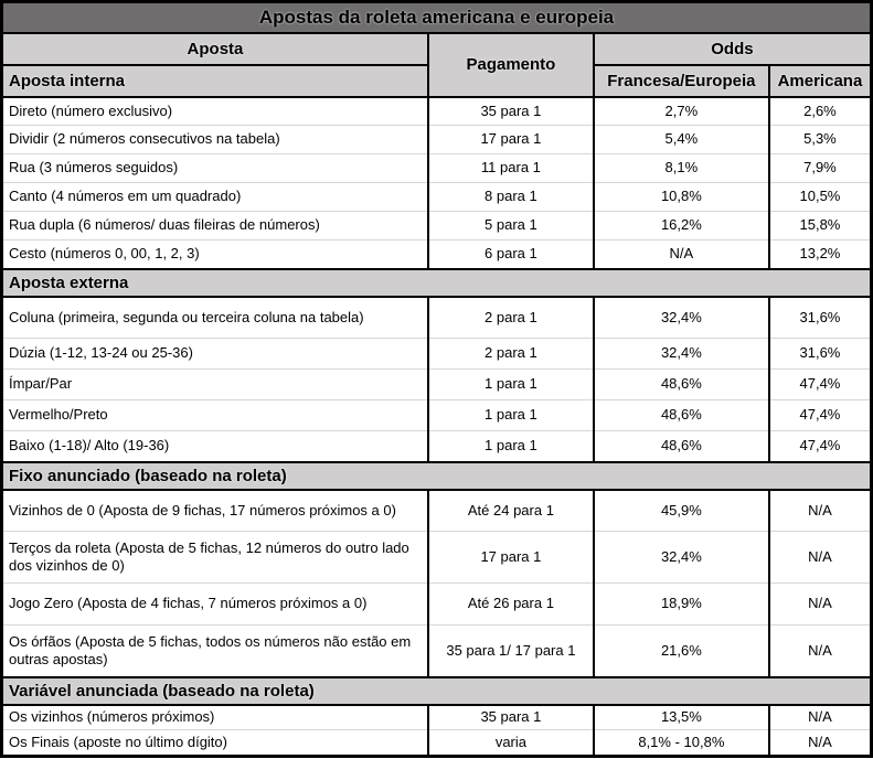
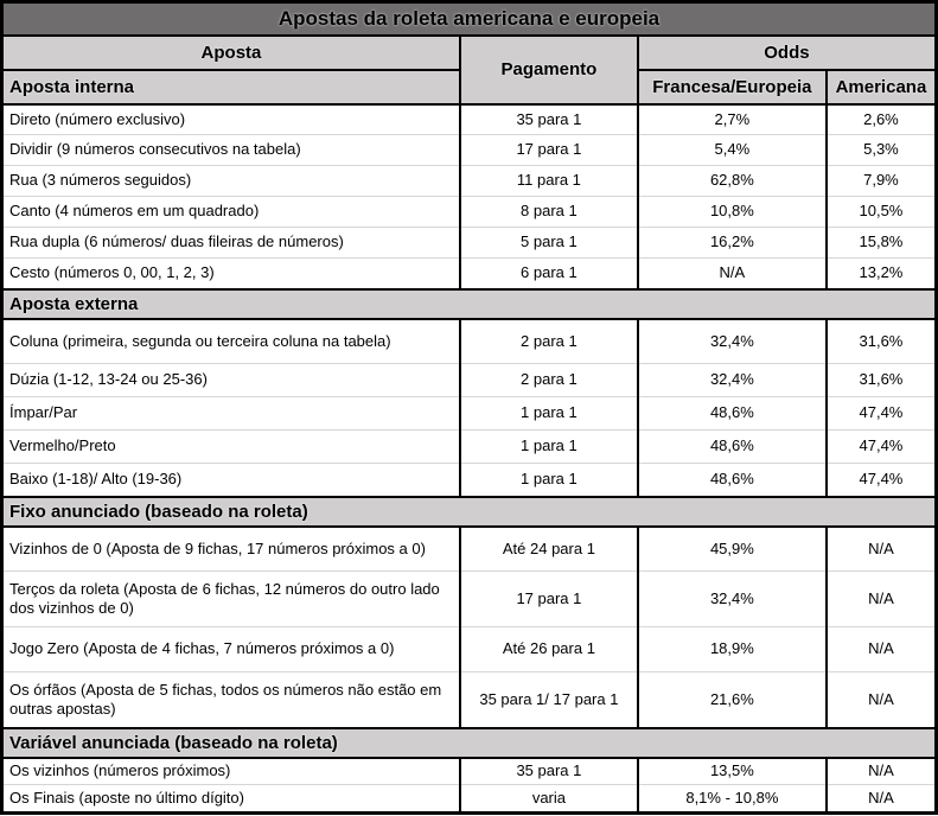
  Apostas da roleta americana e europeia
  Aposta	Pagamento	Odds
  Aposta interna	Francesa/Europeia	Americana
  Direto (número exclusivo)	35 para 1	2,7%	2,6%
- Dividir (2 números consecutivos na tabela)	17 para 1	5,4%	5,3%
+ Dividir (9 números consecutivos na tabela)	17 para 1	5,4%	5,3%
- Rua (3 números seguidos)	11 para 1	8,1%	7,9%
+ Rua (3 números seguidos)	11 para 1	62,8%	7,9%
  Canto (4 números em um quadrado)	8 para 1	10,8%	10,5%
  Rua dupla (6 números/ duas fileiras de números)	5 para 1	16,2%	15,8%
  Cesto (números 0, 00, 1, 2, 3)	6 para 1	N/A	13,2%
  Aposta externa
  Coluna (primeira, segunda ou terceira coluna na tabela)	2 para 1	32,4%	31,6%
  Dúzia (1-12, 13-24 ou 25-36)	2 para 1	32,4%	31,6%
  Ímpar/Par	1 para 1	48,6%	47,4%
  Vermelho/Preto	1 para 1	48,6%	47,4%
  Baixo (1-18)/ Alto (19-36)	1 para 1	48,6%	47,4%
  Fixo anunciado (baseado na roleta)
  Vizinhos de 0 (Aposta de 9 fichas, 17 números próximos a 0)	Até 24 para 1	45,9%	N/A
- Terços da roleta (Aposta de 5 fichas, 12 números do outro lado dos vizinhos de 0)	17 para 1	32,4%	N/A
+ Terços da roleta (Aposta de 6 fichas, 12 números do outro lado dos vizinhos de 0)	17 para 1	32,4%	N/A
  Jogo Zero (Aposta de 4 fichas, 7 números próximos a 0)	Até 26 para 1	18,9%	N/A
  Os órfãos (Aposta de 5 fichas, todos os números não estão em outras apostas)	35 para 1/ 17 para 1	21,6%	N/A
  Variável anunciada (baseado na roleta)
  Os vizinhos (números próximos)	35 para 1	13,5%	N/A
  Os Finais (aposte no último dígito)	varia	8,1% - 10,8%	N/A
